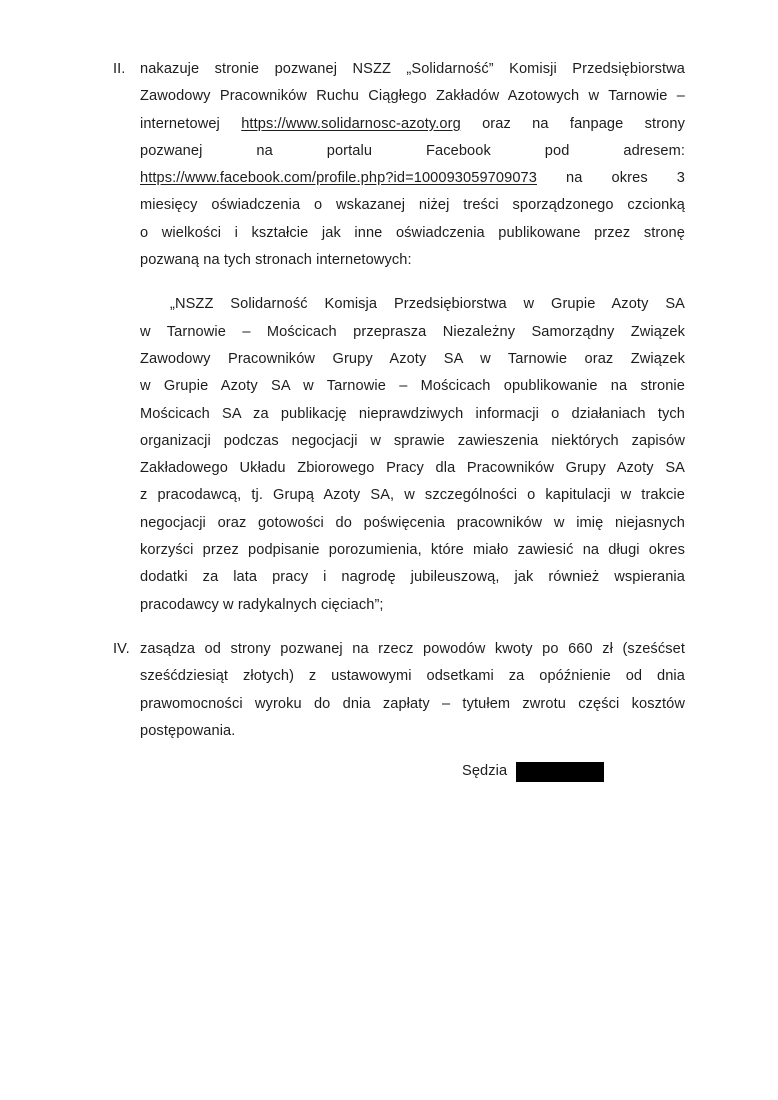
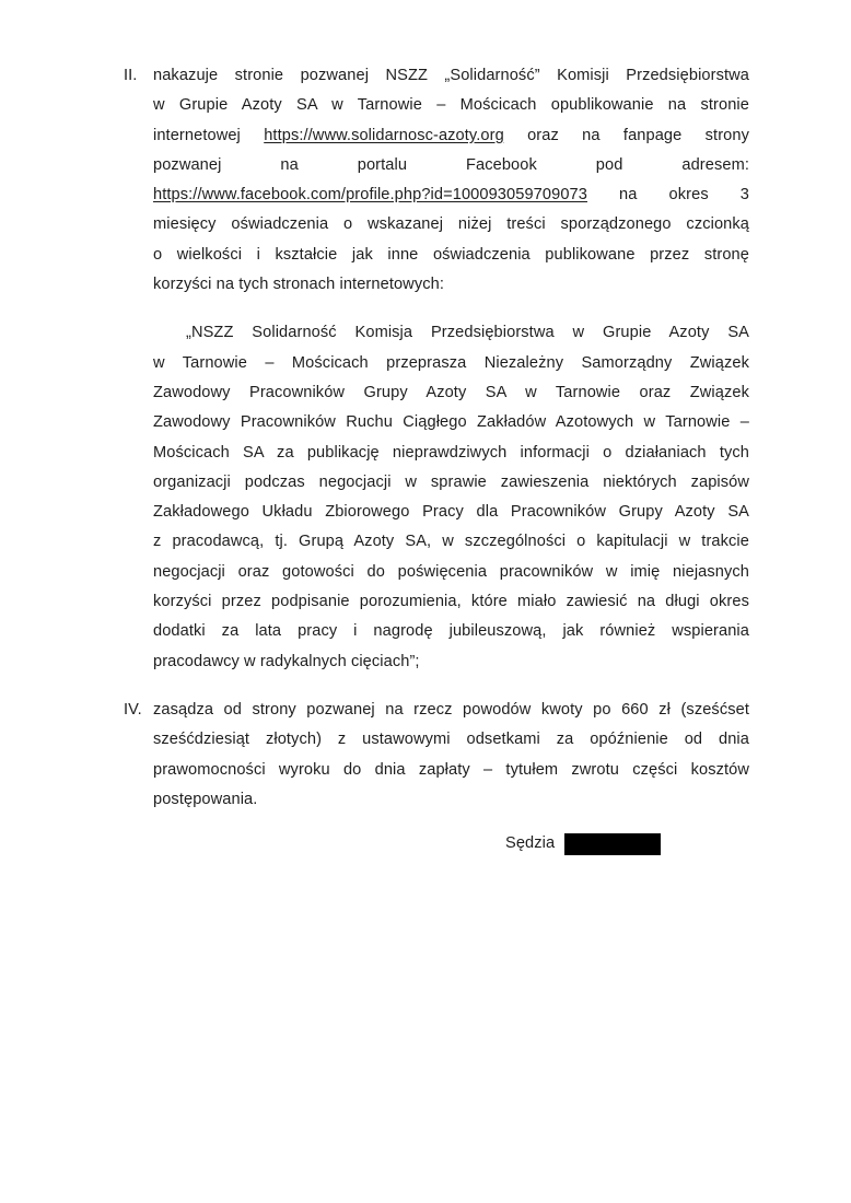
  II.
  nakazuje stronie pozwanej NSZZ „Solidarność” Komisji Przedsiębiorstwa
- Zawodowy Pracowników Ruchu Ciągłego Zakładów Azotowych w Tarnowie –
+ w Grupie Azoty SA w Tarnowie – Mościcach opublikowanie na stronie
  internetowej https://www.solidarnosc-azoty.org oraz na fanpage strony
  pozwanej na portalu Facebook pod adresem:
  https://www.facebook.com/profile.php?id=100093059709073 na okres 3
  miesięcy oświadczenia o wskazanej niżej treści sporządzonego czcionką
  o wielkości i kształcie jak inne oświadczenia publikowane przez stronę
- pozwaną na tych stronach internetowych:
+ korzyści na tych stronach internetowych:
  „NSZZ Solidarność Komisja Przedsiębiorstwa w Grupie Azoty SA
  w Tarnowie – Mościcach przeprasza Niezależny Samorządny Związek
  Zawodowy Pracowników Grupy Azoty SA w Tarnowie oraz Związek
- w Grupie Azoty SA w Tarnowie – Mościcach opublikowanie na stronie
+ Zawodowy Pracowników Ruchu Ciągłego Zakładów Azotowych w Tarnowie –
  Mościcach SA za publikację nieprawdziwych informacji o działaniach tych
  organizacji podczas negocjacji w sprawie zawieszenia niektórych zapisów
  Zakładowego Układu Zbiorowego Pracy dla Pracowników Grupy Azoty SA
  z pracodawcą, tj. Grupą Azoty SA, w szczególności o kapitulacji w trakcie
  negocjacji oraz gotowości do poświęcenia pracowników w imię niejasnych
  korzyści przez podpisanie porozumienia, które miało zawiesić na długi okres
  dodatki za lata pracy i nagrodę jubileuszową, jak również wspierania
  pracodawcy w radykalnych cięciach”;
  IV.
  zasądza od strony pozwanej na rzecz powodów kwoty po 660 zł (sześćset
  sześćdziesiąt złotych) z ustawowymi odsetkami za opóźnienie od dnia
  prawomocności wyroku do dnia zapłaty – tytułem zwrotu części kosztów
  postępowania.
  Sędzia
